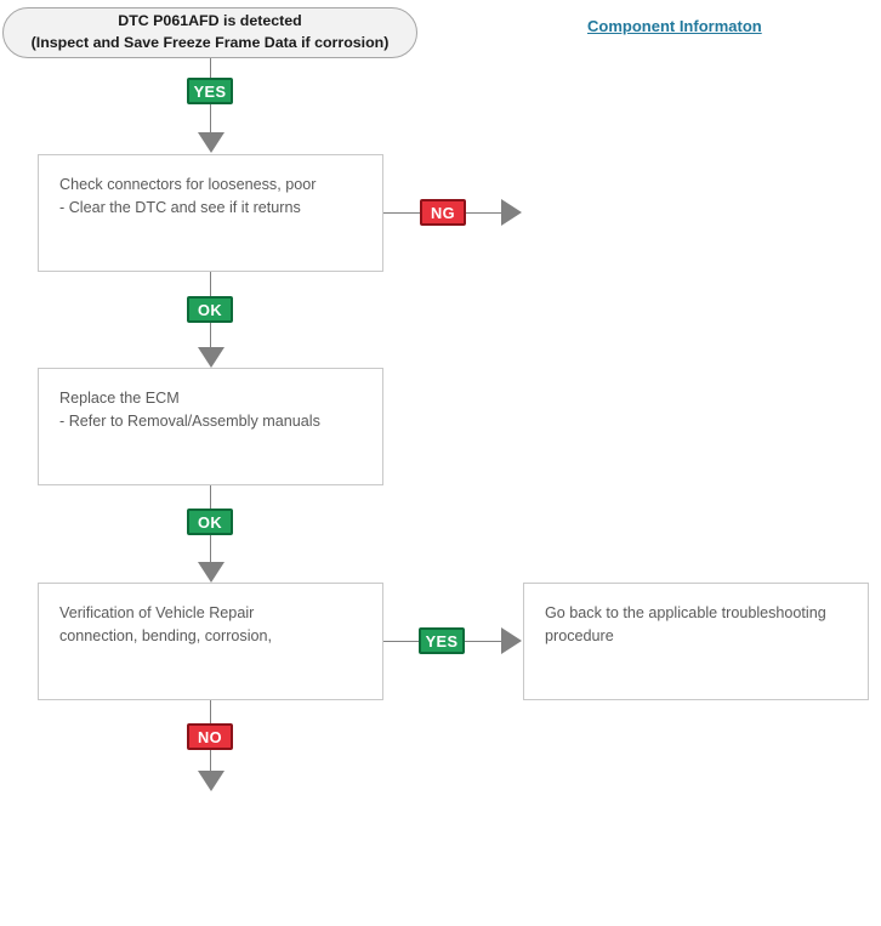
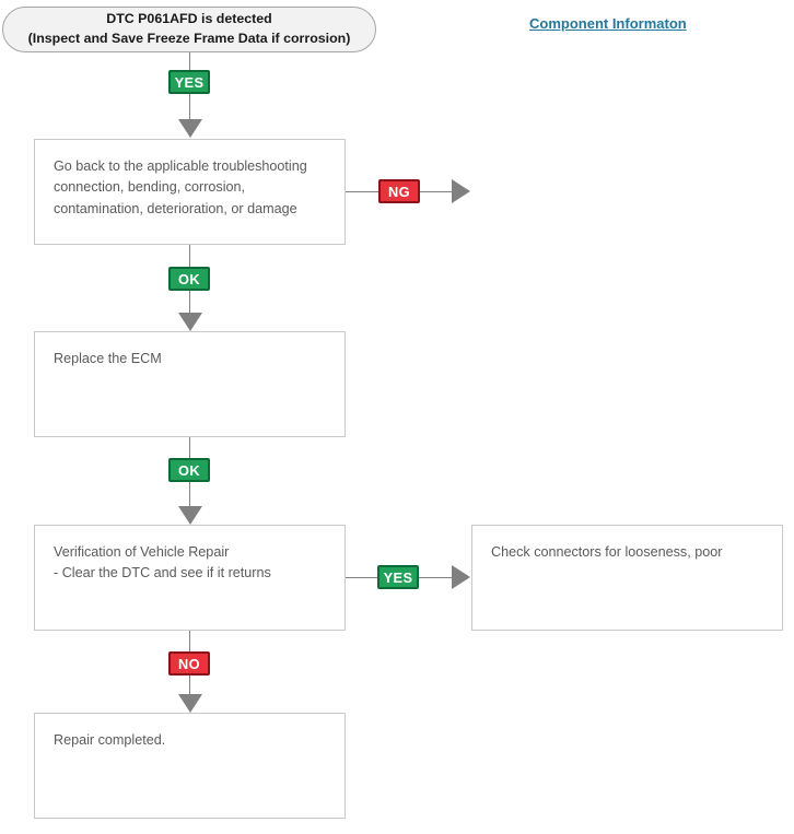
  Component Informaton
  DTC P061AFD is detected
  (Inspect and Save Freeze Frame Data if corrosion)
  YES
- Check connectors for looseness, poor
+ Go back to the applicable troubleshooting
- - Clear the DTC and see if it returns
+ connection, bending, corrosion,
+ contamination, deterioration, or damage
  NG
  OK
  Replace the ECM
- - Refer to Removal/Assembly manuals
  OK
  Verification of Vehicle Repair
- connection, bending, corrosion,
+ - Clear the DTC and see if it returns
  YES
- Go back to the applicable troubleshooting
+ Check connectors for looseness, poor
- procedure
  NO
+ Repair completed.
